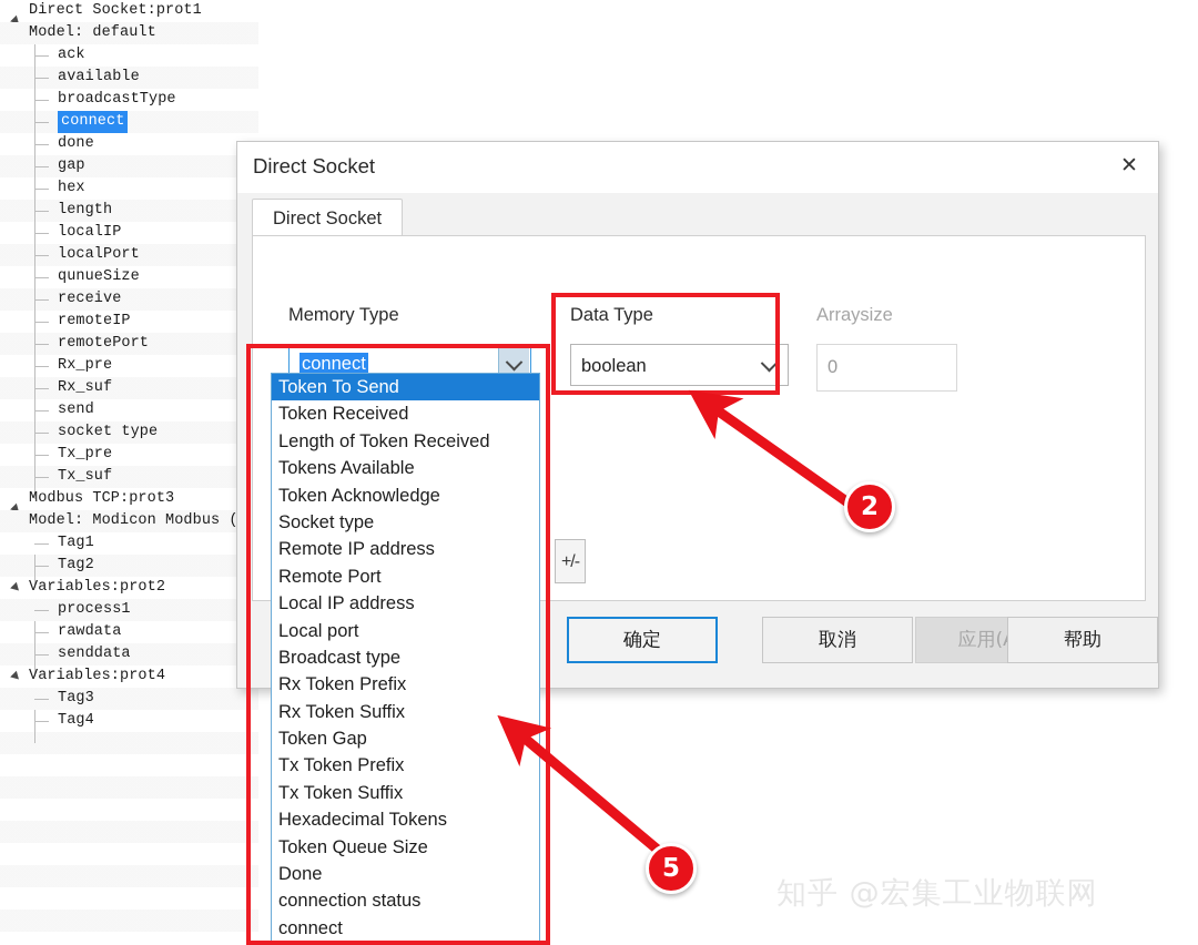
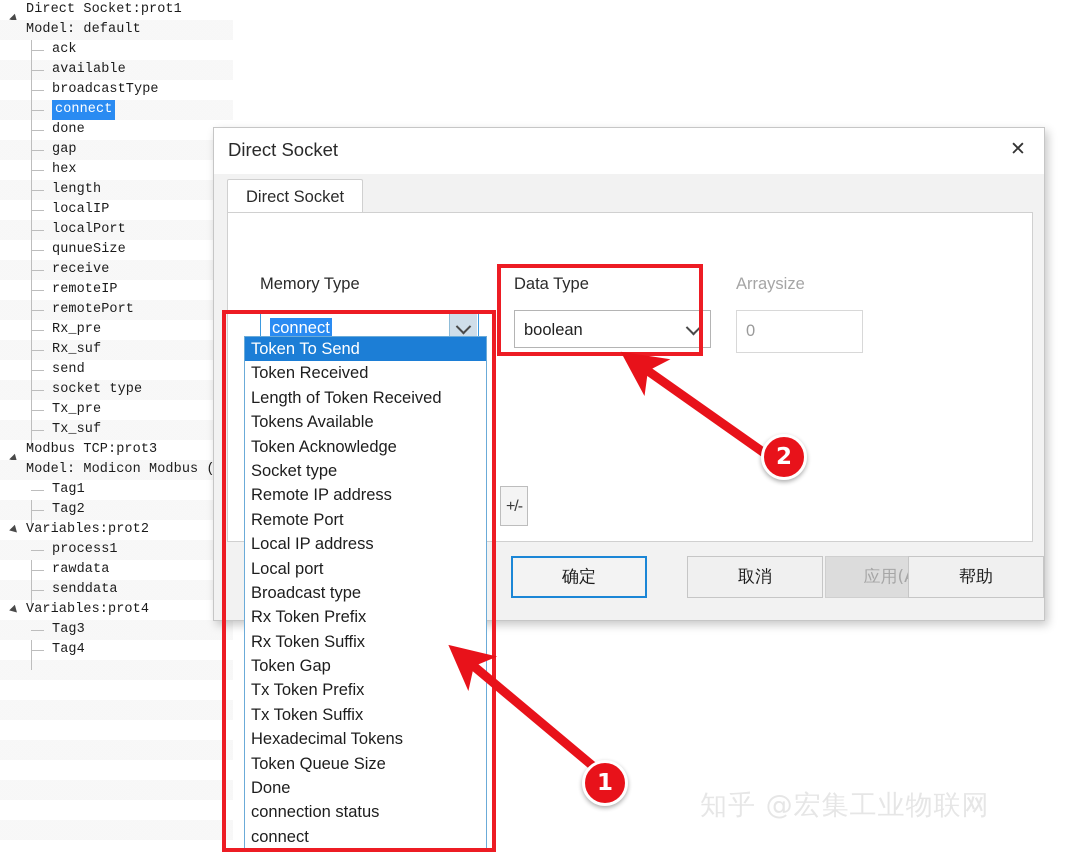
  Direct Socket:prot1
  Model: default
  ack
  available
  broadcastType
  connect
  done
  gap
  hex
  length
  localIP
  localPort
  qunueSize
  receive
  remoteIP
  remotePort
  Rx_pre
  Rx_suf
  send
  socket type
  Tx_pre
  Tx_suf
  Modbus TCP:prot3
  Model: Modicon Modbus (
  Tag1
  Tag2
  Variables:prot2
  process1
  rawdata
  senddata
  Variables:prot4
  Tag3
  Tag4
  Direct Socket
  ✕
  Direct Socket
  Memory Type
  Data Type
  Arraysize
  connect
  boolean
  0
  +/-
  确定
  取消
  帮助
  Token To Send
  Token Received
  Length of Token Received
  Tokens Available
  Token Acknowledge
  Socket type
  Remote IP address
  Remote Port
  Local IP address
  Local port
  Broadcast type
  Rx Token Prefix
  Rx Token Suffix
  Token Gap
  Tx Token Prefix
  Tx Token Suffix
  Hexadecimal Tokens
  Token Queue Size
  Done
  connection status
  connect
- 5
+ 1
  2
  知乎 @宏集工业物联网
